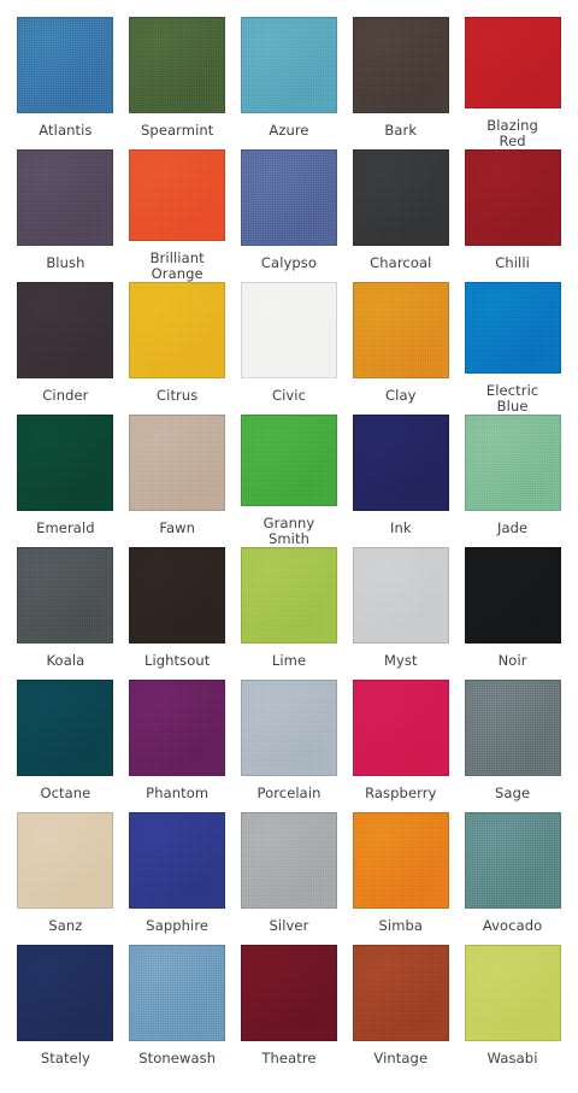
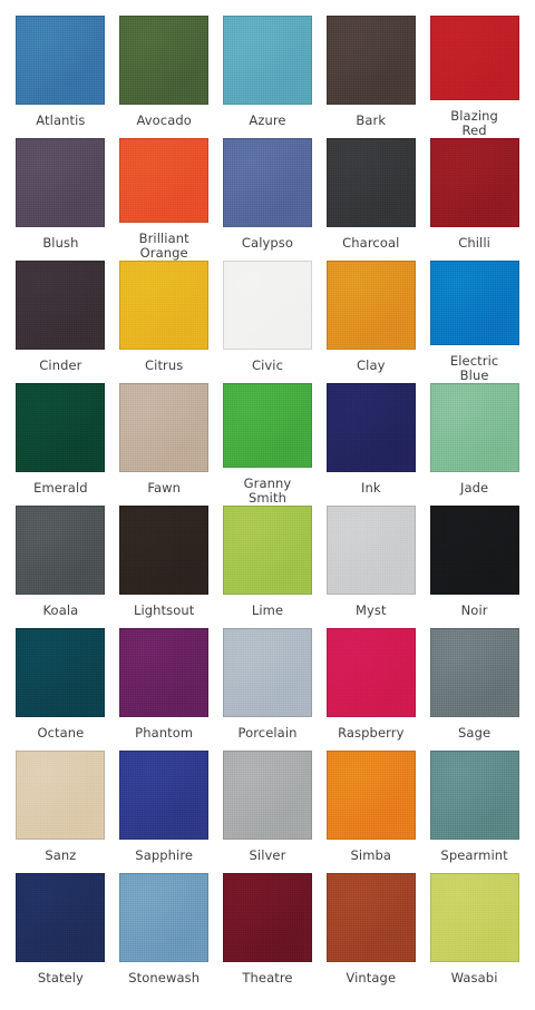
  Atlantis
- Spearmint
+ Avocado
  Azure
  Bark
  Blazing
  Red
  Blush
  Brilliant
  Orange
  Calypso
  Charcoal
  Chilli
  Cinder
  Citrus
  Civic
  Clay
  Electric
  Blue
  Emerald
  Fawn
  Granny
  Smith
  Ink
  Jade
  Koala
  Lightsout
  Lime
  Myst
  Noir
  Octane
  Phantom
  Porcelain
  Raspberry
  Sage
  Sanz
  Sapphire
  Silver
  Simba
- Avocado
+ Spearmint
  Stately
  Stonewash
  Theatre
  Vintage
  Wasabi
